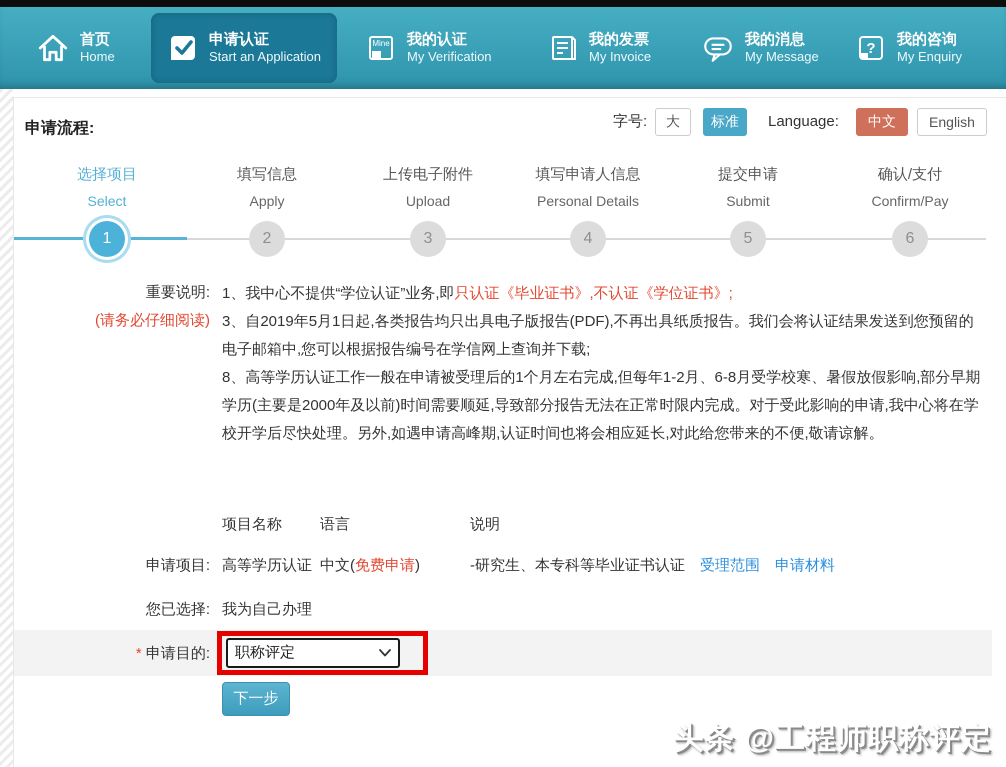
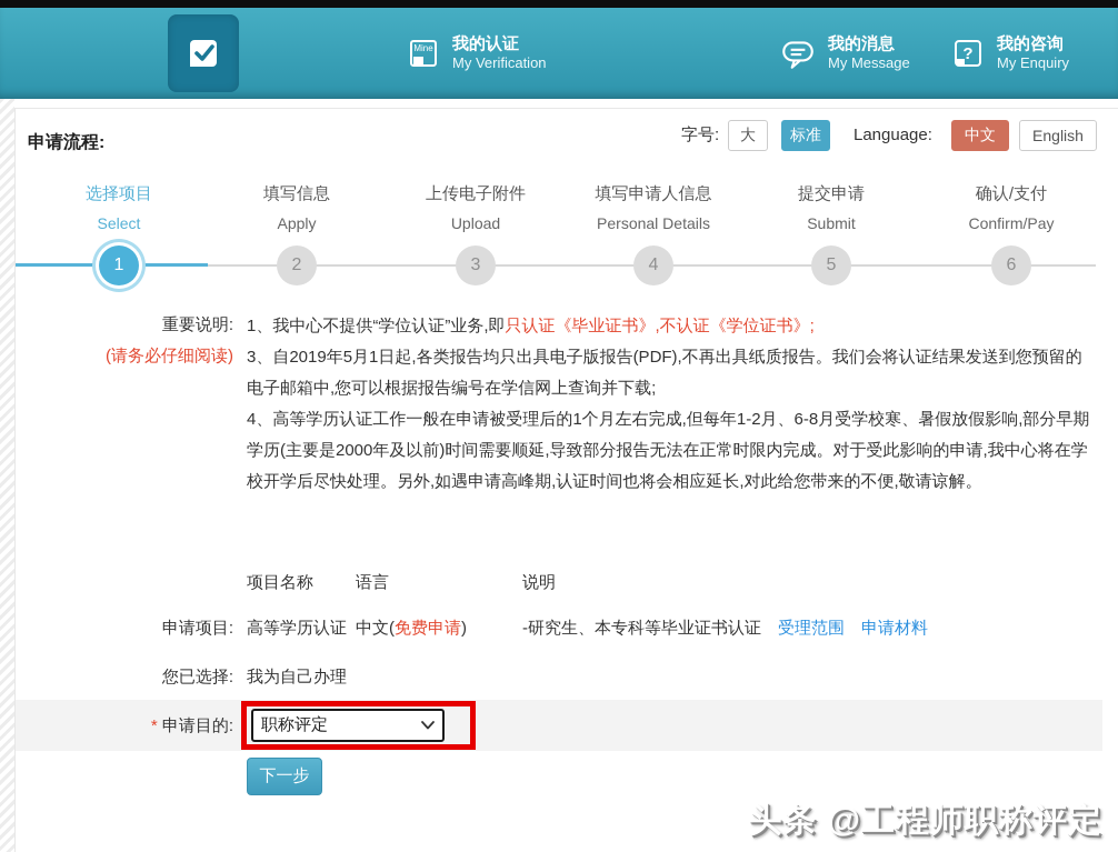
- 首页
- Home
- 申请认证
- Start an Application
  Mine
  我的认证
  My Verification
- 我的发票
- My Invoice
  我的消息
  My Message
  ?
  我的咨询
  My Enquiry
  申请流程:
  字号:
  大
  标准
  Language:
  中文
  English
  选择项目
  Select
  填写信息
  Apply
  上传电子附件
  Upload
  填写申请人信息
  Personal Details
  提交申请
  Submit
  确认/支付
  Confirm/Pay
  1
  2
  3
  4
  5
  6
  重要说明:
  (请务必仔细阅读)
  1、我中心不提供“学位认证”业务,即只认证《毕业证书》,不认证《学位证书》;
  3、自2019年5月1日起,各类报告均只出具电子版报告(PDF),不再出具纸质报告。我们会将认证结果发送到您预留的电子邮箱中,您可以根据报告编号在学信网上查询并下载;
- 8、高等学历认证工作一般在申请被受理后的1个月左右完成,但每年1-2月、6-8月受学校寒、暑假放假影响,部分早期学历(主要是2000年及以前)时间需要顺延,导致部分报告无法在正常时限内完成。对于受此影响的申请,我中心将在学校开学后尽快处理。另外,如遇申请高峰期,认证时间也将会相应延长,对此给您带来的不便,敬请谅解。
+ 4、高等学历认证工作一般在申请被受理后的1个月左右完成,但每年1-2月、6-8月受学校寒、暑假放假影响,部分早期学历(主要是2000年及以前)时间需要顺延,导致部分报告无法在正常时限内完成。对于受此影响的申请,我中心将在学校开学后尽快处理。另外,如遇申请高峰期,认证时间也将会相应延长,对此给您带来的不便,敬请谅解。
  项目名称
  语言
  说明
  申请项目:
  高等学历认证
  中文(免费申请)
  -研究生、本专科等毕业证书认证
  受理范围
  申请材料
  您已选择:
  我为自己办理
  * 申请目的:
  职称评定
  下一步
  头条 @工程师职称评定
